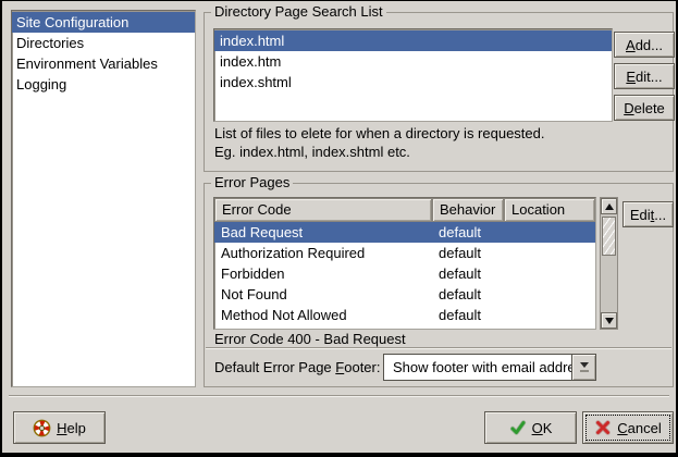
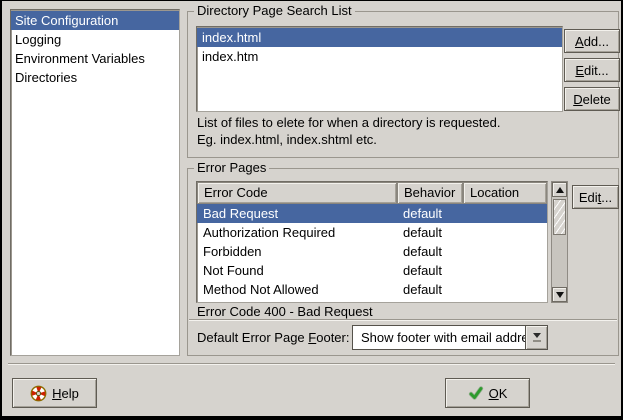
  Site Configuration
- Directories
+ Logging
  Environment Variables
- Logging
+ Directories
  Directory Page Search List
  index.html
  index.htm
- index.shtml
  A
  dd...
  E
  dit...
  D
  elete
  List of files to elete for when a directory is requested.
  Eg. index.html, index.shtml etc.
  Error Pages
  Error Code
  Behavior
  Location
  Bad Request
  default
  Authorization Required
  default
  Forbidden
  default
  Not Found
  default
  Method Not Allowed
  default
  Edi
  t
  ...
  Error Code 400 - Bad Request
  Default Error Page Footer:
  Show footer with email addr
  H
  elp
  O
  K
- C
- ancel
